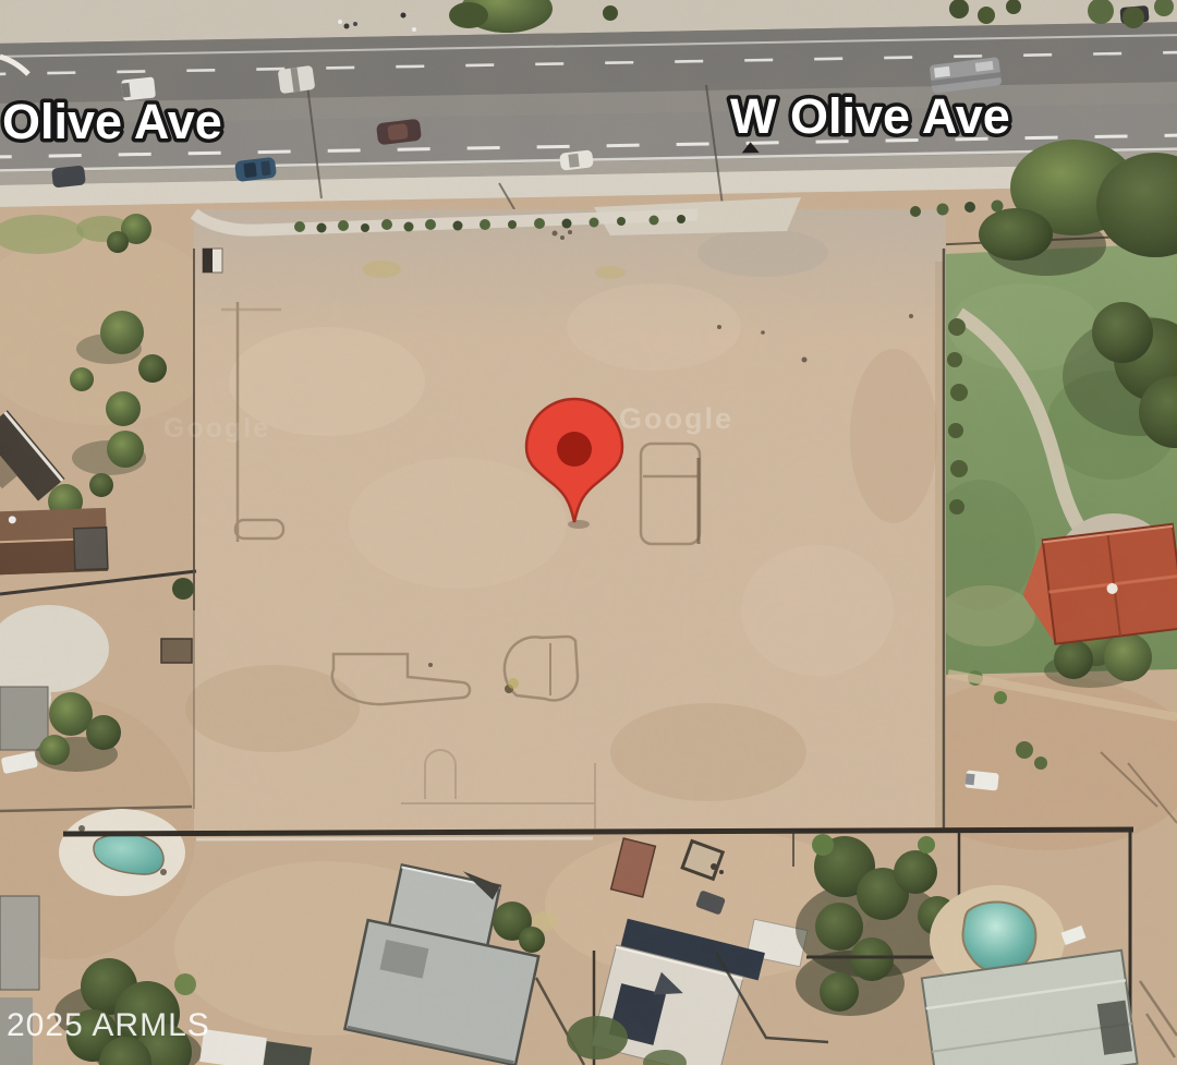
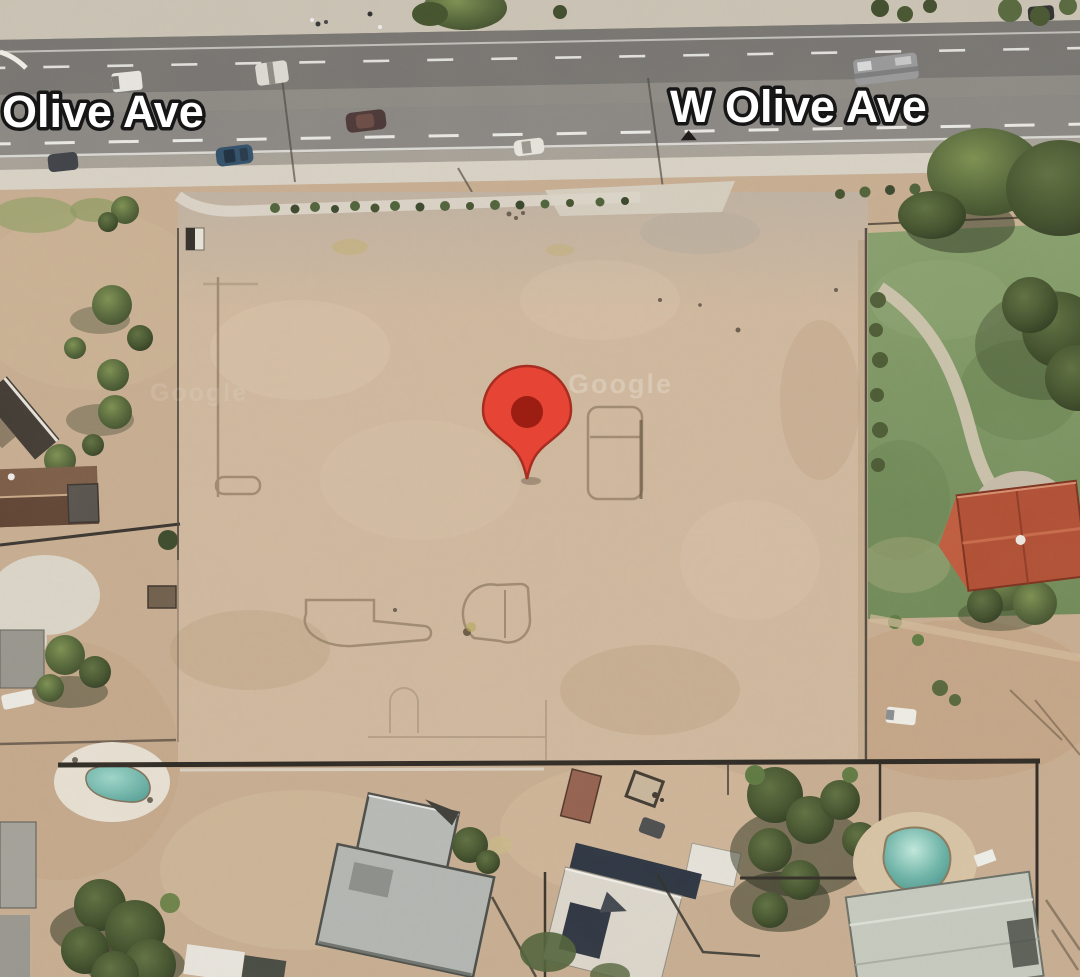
  Google
  Google
  Olive Ave
  W Olive Ave
- 2025 ARMLS
